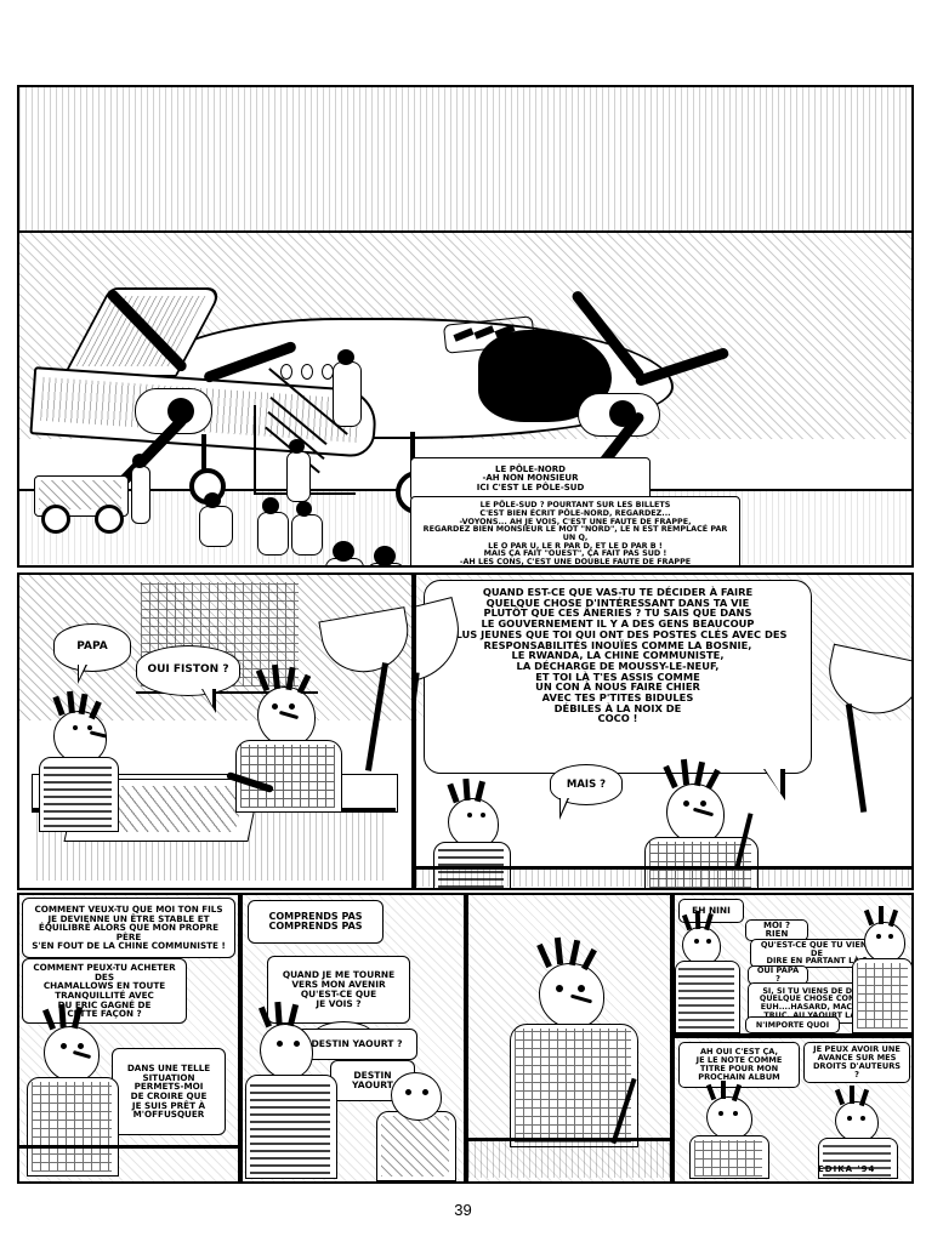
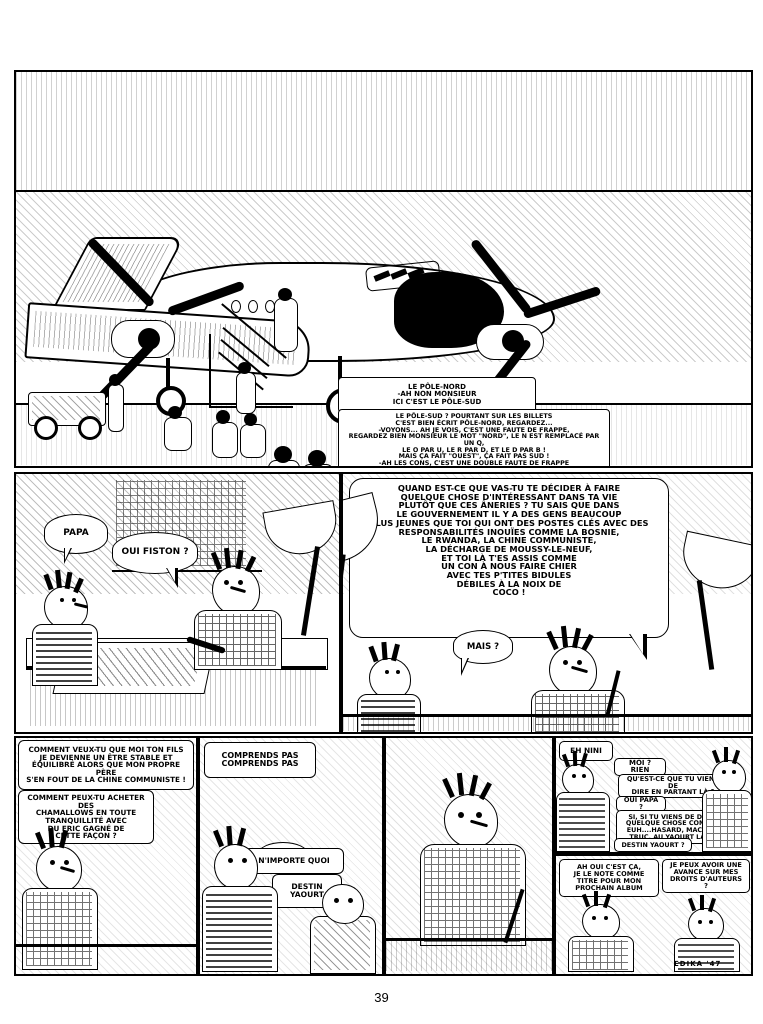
  LE PÔLE-NORD
  -AH NON MONSIEUR
  ICI C'EST LE PÔLE-SUD
  LE PÔLE-SUD ? POURTANT SUR LES BILLETS
  C'EST BIEN ÉCRIT PÔLE-NORD, REGARDEZ...
  -VOYONS... AH JE VOIS, C'EST UNE FAUTE DE FRAPPE,
  REGARDEZ BIEN MONSIEUR LE MOT "NORD", LE N EST REMPLACÉ PAR UN Q,
  LE O PAR U, LE R PAR D, ET LE D PAR B !
  MAIS ÇA FAIT "OUEST", ÇA FAIT PAS SUD !
  -AH LES CONS, C'EST UNE DOUBLE FAUTE DE FRAPPE
  PAPA
  OUI FISTON ?
  QUAND EST-CE QUE VAS-TU TE DÉCIDER À FAIRE
  QUELQUE CHOSE D'INTÉRESSANT DANS TA VIE
  PLUTÔT QUE CES ÂNERIES ? TU SAIS QUE DANS
  LE GOUVERNEMENT IL Y A DES GENS BEAUCOUP
  LUS JEUNES QUE TOI QUI ONT DES POSTES CLÉS AVEC DES
  RESPONSABILITÉS INOUÏES COMME LA BOSNIE,
  LE RWANDA, LA CHINE COMMUNISTE,
  LA DÉCHARGE DE MOUSSY-LE-NEUF,
  ET TOI LÀ T'ES ASSIS COMME
  UN CON À NOUS FAIRE CHIER
  AVEC TES P'TITES BIDULES
  DÉBILES À LA NOIX DE
  COCO !
  MAIS ?
  COMMENT VEUX-TU QUE MOI TON FILS
  JE DEVIENNE UN ÊTRE STABLE ET
  ÉQUILIBRÉ ALORS QUE MON PROPRE PÈRE
  S'EN FOUT DE LA CHINE COMMUNISTE !
  COMMENT PEUX-TU ACHETER DES
  CHAMALLOWS EN TOUTE
  TRANQUILLITÉ AVEC
  U FRIC GAGNÉ DE
  CTTE FAÇON ?
- DANS UNE TELLE
- SITUATION
- PERMETS-MOI
- DE CROIRE QUE
- JE SUIS PRÊT À
- M'OFFUSQUER
  COMPRENDS PAS
  COMPRENDS PAS
- QUAND JE ME TOURNE
- VERS MON AVENIR
- QU'EST-CE QUE
- JE VOIS ?
- DESTIN YAOURT ?
+ N'IMPORTE QUOI
  DESTIN
  YAOURT
  H NINI
  MOI ? RIEN
  QU'EST-CE QUE TU VIE DE
  DIRE EN PARTANT L
  OUI PAPA ?
  SI, SI TU VIENS DE D
  QUELQUE CHOSE CO
  EUH....HASARD, MAC
  TRUC, AU YAOURT L
- N'IMPORTE QUOI
+ DESTIN YAOURT ?
  AH OUI C'EST ÇA,
  JE LE NOTE COMME
  TITRE POUR MON
  PROCHAIN ALBUM
  JE PEUX AVOIR UNE
  AVANCE SUR MES
  DROITS D'AUTEURS ?
- EDIKA '94
+ EDIKA '47
  39
